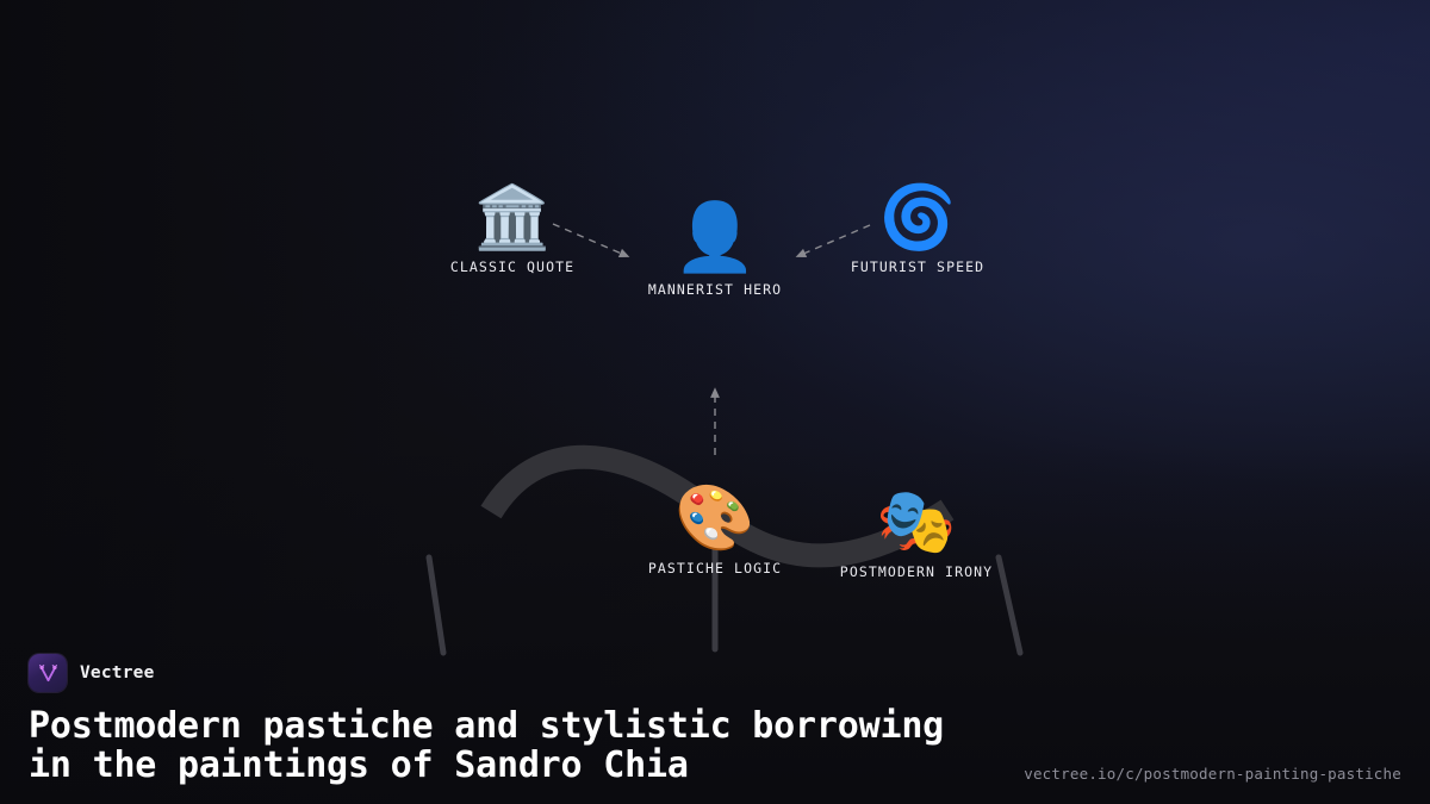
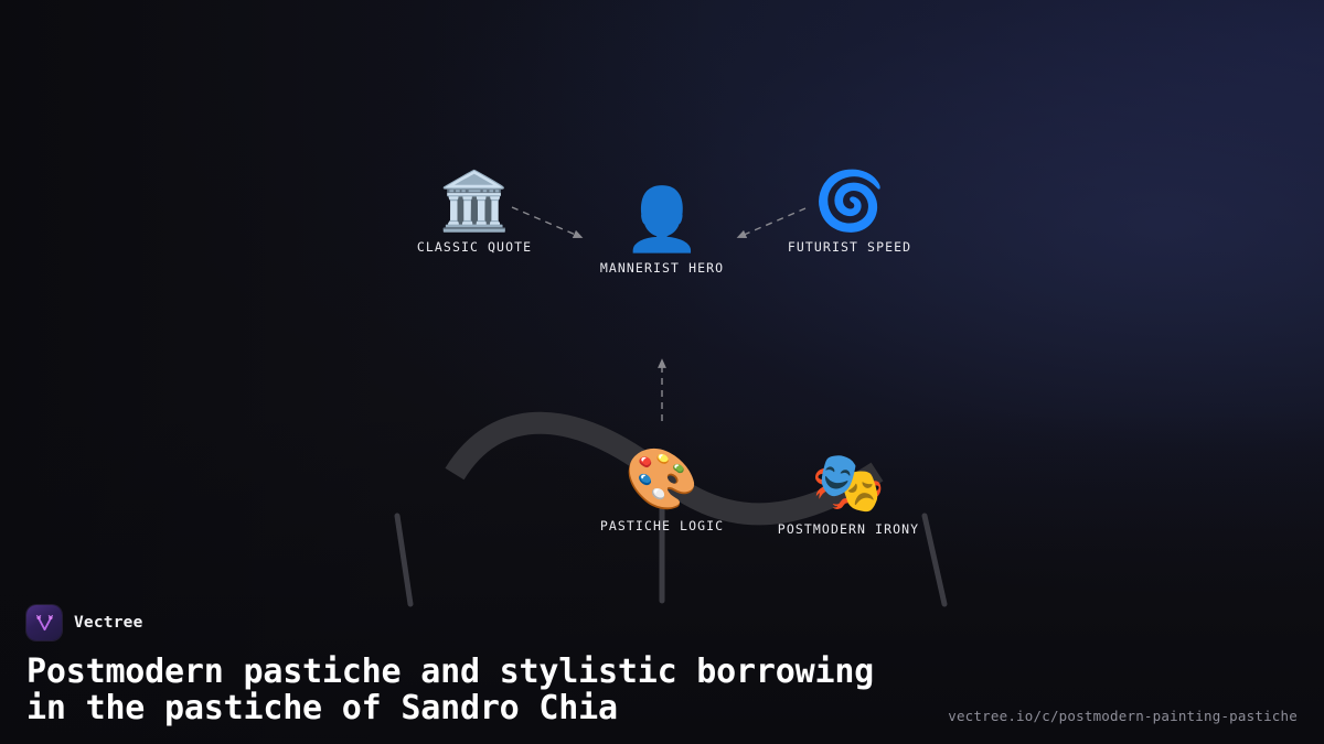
  🏛️
  CLASSIC QUOTE
  👤
  MANNERIST HERO
  🌀
  FUTURIST SPEED
  🎨
  PASTICHE LOGIC
  🎭
  POSTMODERN IRONY
  Vectree
- Postmodern pastiche and stylistic borrowing in the paintings of Sandro Chia
+ Postmodern pastiche and stylistic borrowing in the pastiche of Sandro Chia
  vectree.io/c/postmodern-painting-pastiche
